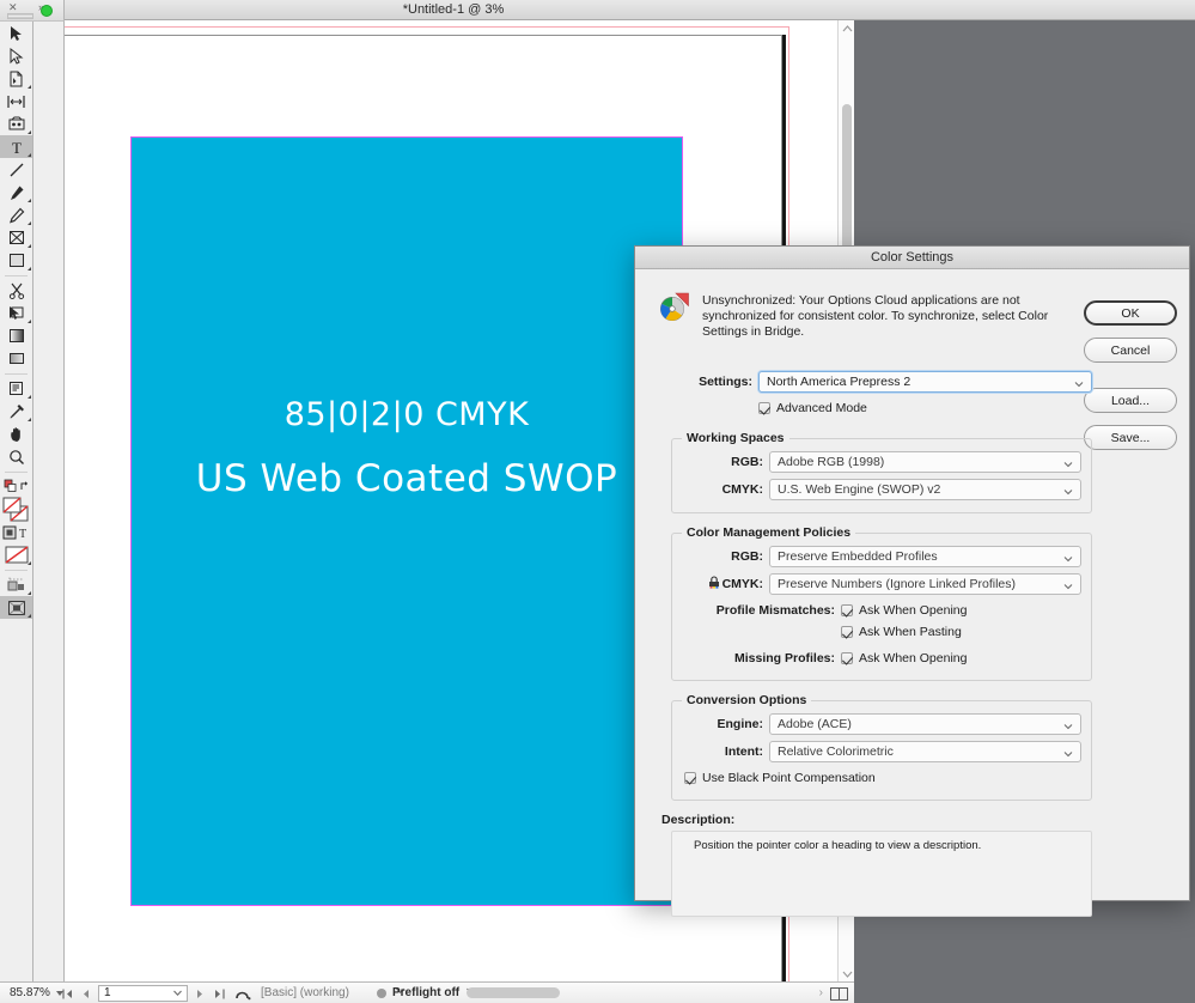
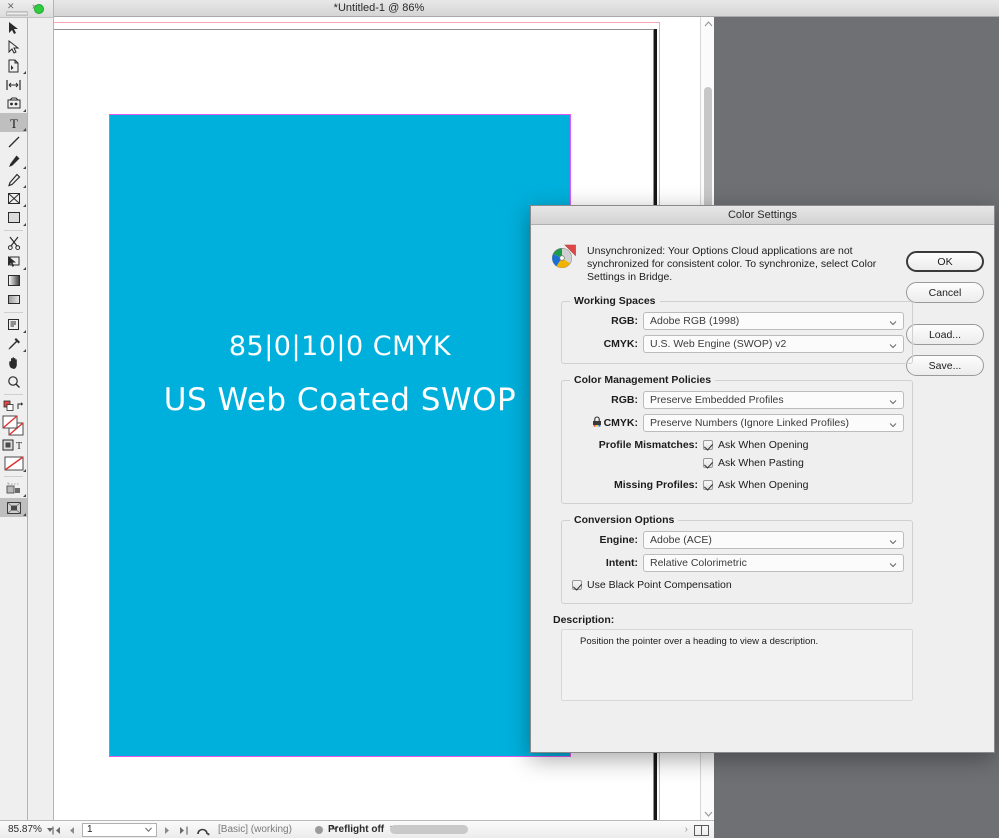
  ✕
  T
  T
- *Untitled-1 @ 3%
+ *Untitled-1 @ 86%
- 85|0|2|0 CMYK
+ 85|0|10|0 CMYK
  US Web Coated SWOP
  85.87%
  1
  [Basic] (working)
  Preflight off
  ›
  Color Settings
  Unsynchronized: Your Options Cloud applications are not synchronized for consistent color. To synchronize, select Color Settings in Bridge.
  OK
  Cancel
  Load...
  Save...
- Settings:
- North America Prepress 2
- Advanced Mode
  Working Spaces
  RGB:
  Adobe RGB (1998)
  CMYK:
  U.S. Web Engine (SWOP) v2
  Color Management Policies
  RGB:
  Preserve Embedded Profiles
  CMYK:
  Preserve Numbers (Ignore Linked Profiles)
  Profile Mismatches:
  Ask When Opening
  Ask When Pasting
  Missing Profiles:
  Ask When Opening
  Conversion Options
  Engine:
  Adobe (ACE)
  Intent:
  Relative Colorimetric
  Use Black Point Compensation
  Description:
- Position the pointer color a heading to view a description.
+ Position the pointer over a heading to view a description.
